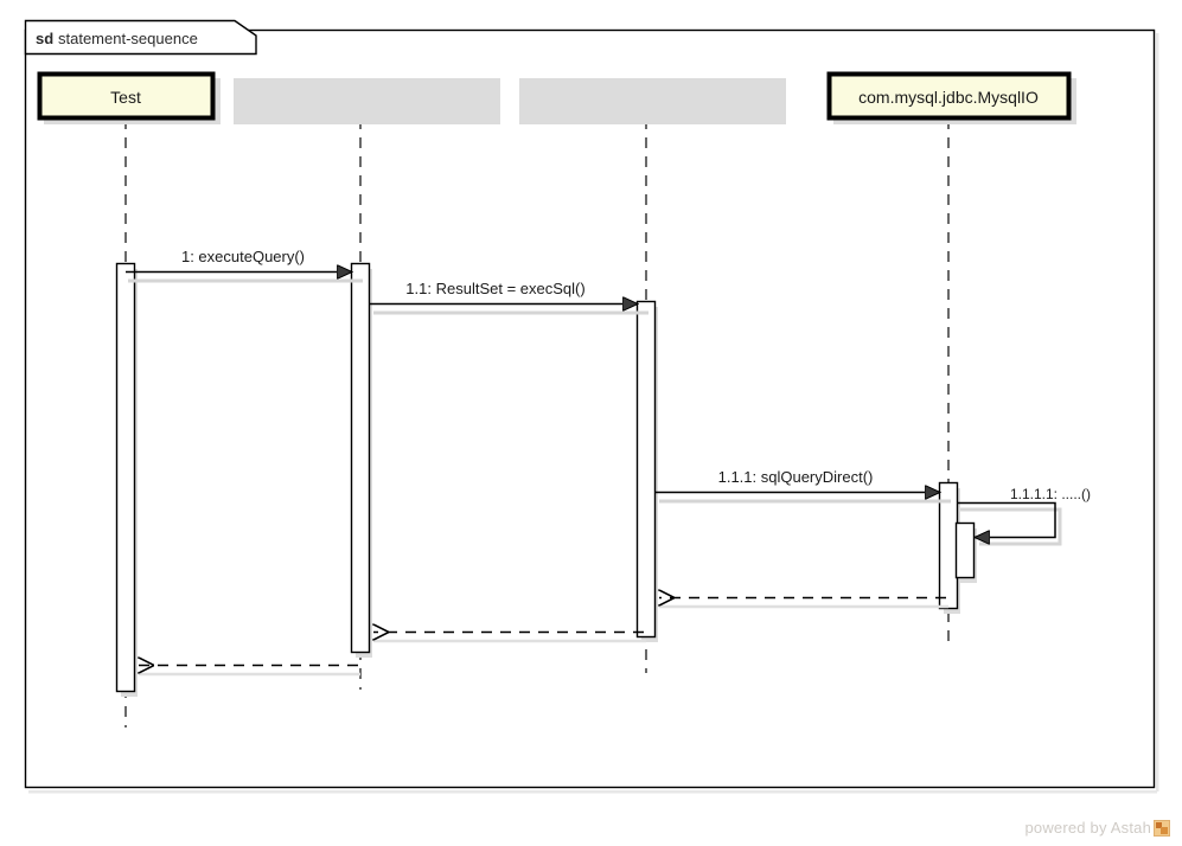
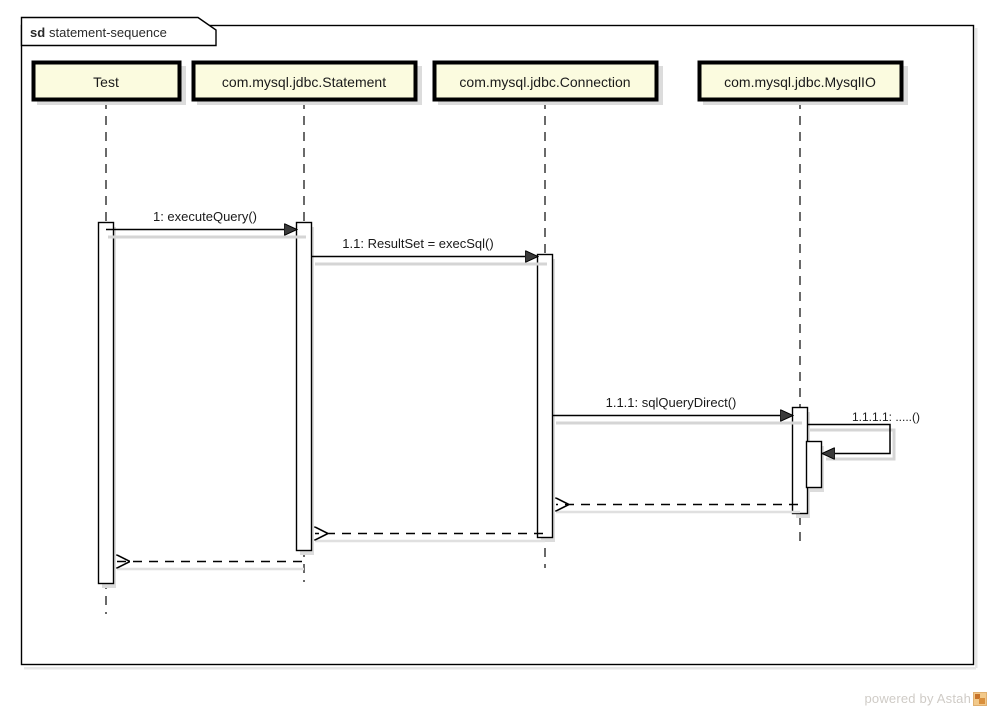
  sd
  statement-sequence
  1: executeQuery()
  1.1: ResultSet = execSql()
  1.1.1: sqlQueryDirect()
  1.1.1.1: .....()
  Test
+ com.mysql.jdbc.Statement
+ com.mysql.jdbc.Connection
  com.mysql.jdbc.MysqlIO
  powered by Astah
